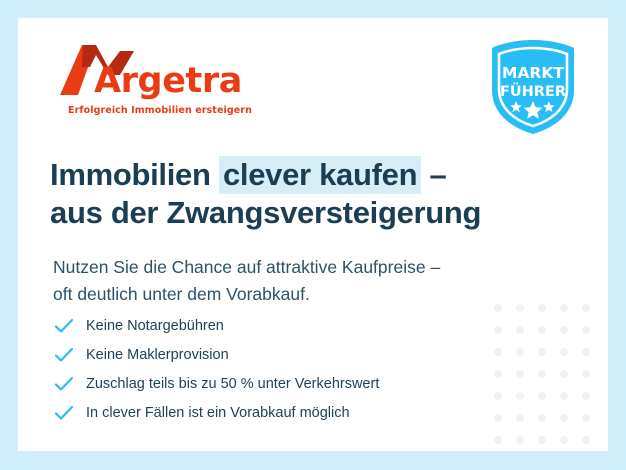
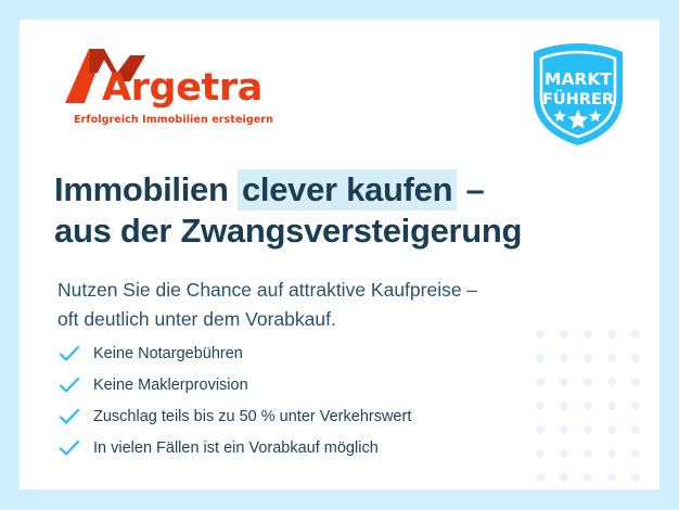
  Argetra
  Erfolgreich Immobilien ersteigern
  MARKT
  FÜHRER
  Immobilien clever kaufen –
  aus der Zwangsversteigerung
  Nutzen Sie die Chance auf attraktive Kaufpreise –
  oft deutlich unter dem Vorabkauf.
  Keine Notargebühren
  Keine Maklerprovision
  Zuschlag teils bis zu 50 % unter Verkehrswert
- In clever Fällen ist ein Vorabkauf möglich
+ In vielen Fällen ist ein Vorabkauf möglich
